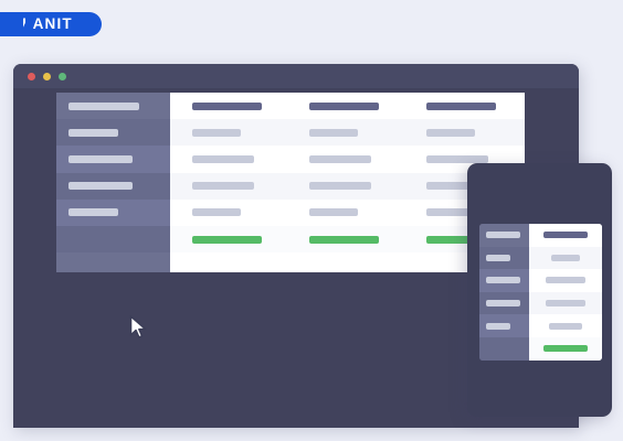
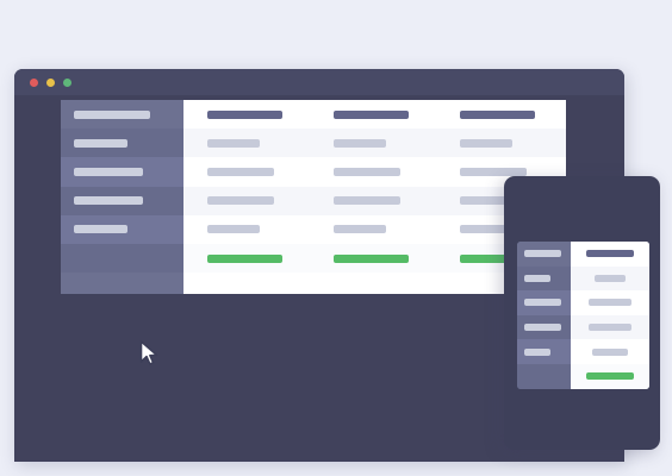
- LANIT
